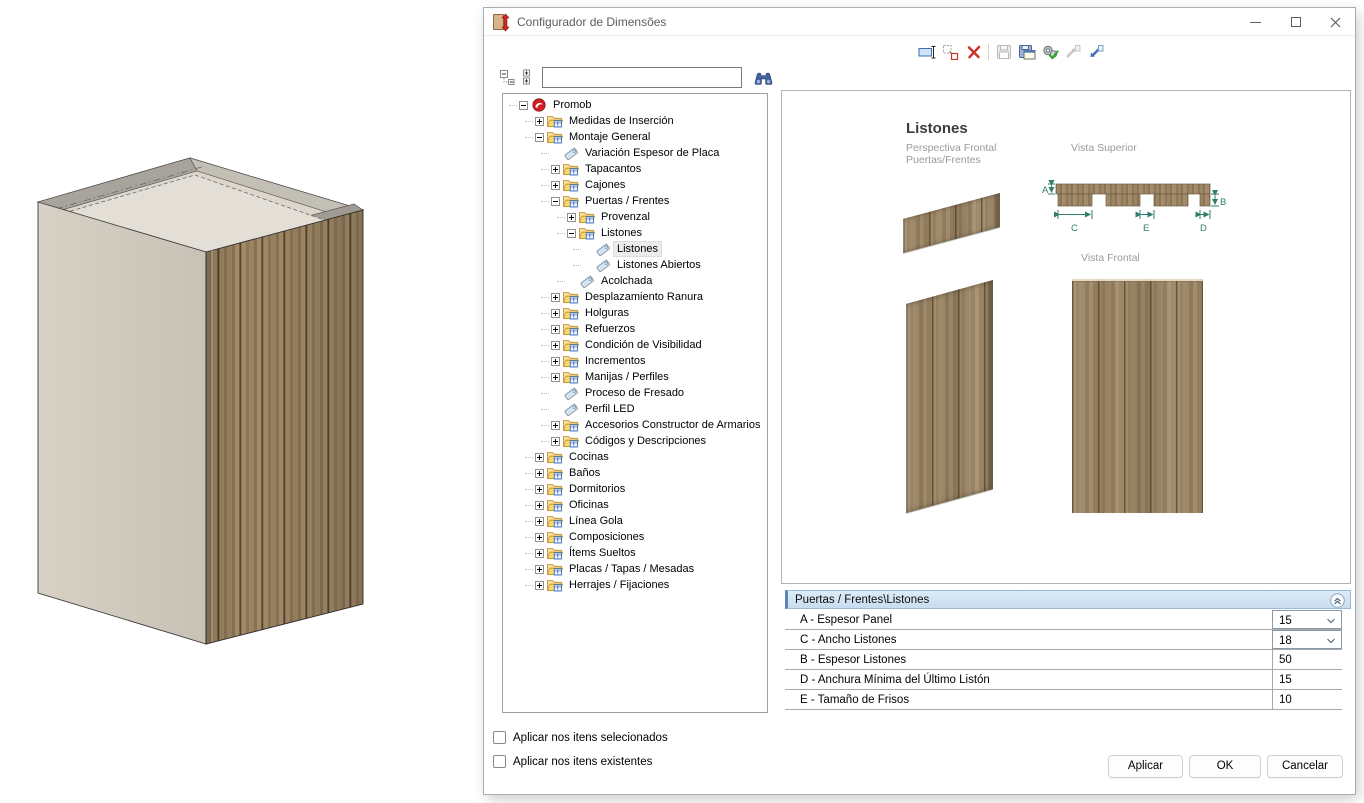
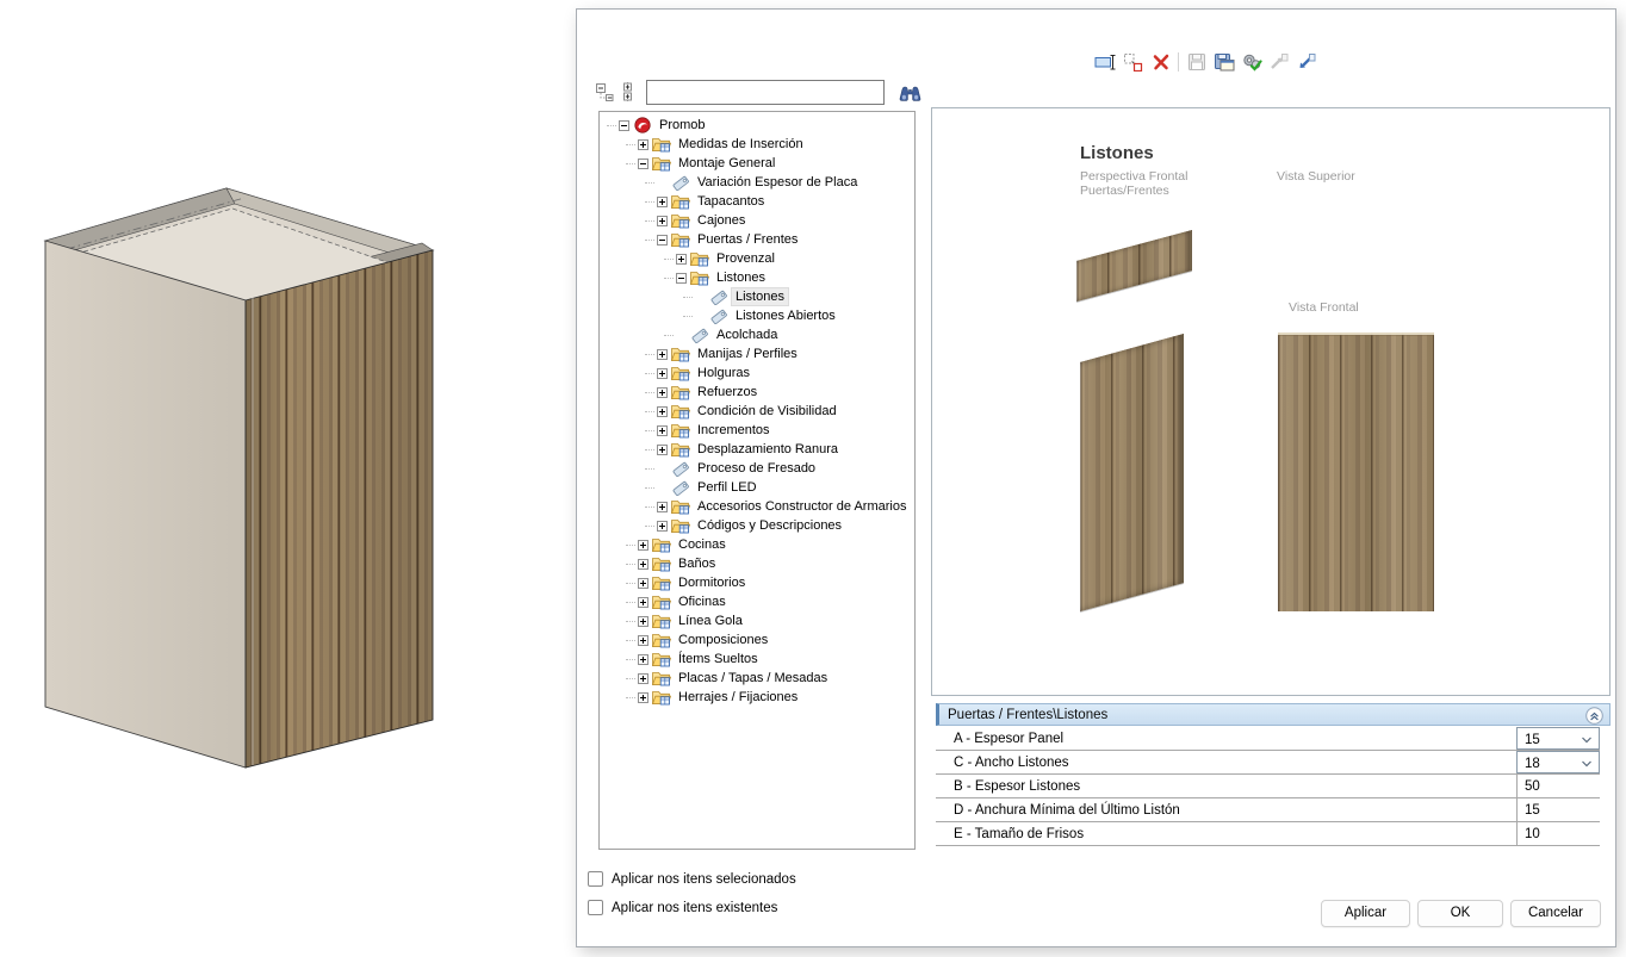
- Configurador de Dimensões
  Promob
  Medidas de Inserción
  Montaje General
  Variación Espesor de Placa
  Tapacantos
  Cajones
  Puertas / Frentes
  Provenzal
  Listones
  Listones
  Listones Abiertos
  Acolchada
- Desplazamiento Ranura
+ Manijas / Perfiles
  Holguras
  Refuerzos
  Condición de Visibilidad
  Incrementos
- Manijas / Perfiles
+ Desplazamiento Ranura
  Proceso de Fresado
  Perfil LED
  Accesorios Constructor de Armarios
  Códigos y Descripciones
  Cocinas
  Baños
  Dormitorios
  Oficinas
  Línea Gola
  Composiciones
  Ítems Sueltos
  Placas / Tapas / Mesadas
  Herrajes / Fijaciones
  Listones
  Perspectiva Frontal
  Puertas/Frentes
  Vista Superior
  Vista Frontal
- A
- B
- C
- E
- D
  Puertas / Frentes\Listones
  A - Espesor Panel
  15
  C - Ancho Listones
  18
  B - Espesor Listones
  50
  D - Anchura Mínima del Último Listón
  15
  E - Tamaño de Frisos
  10
  Aplicar nos itens selecionados
  Aplicar nos itens existentes
  Aplicar
  OK
  Cancelar
